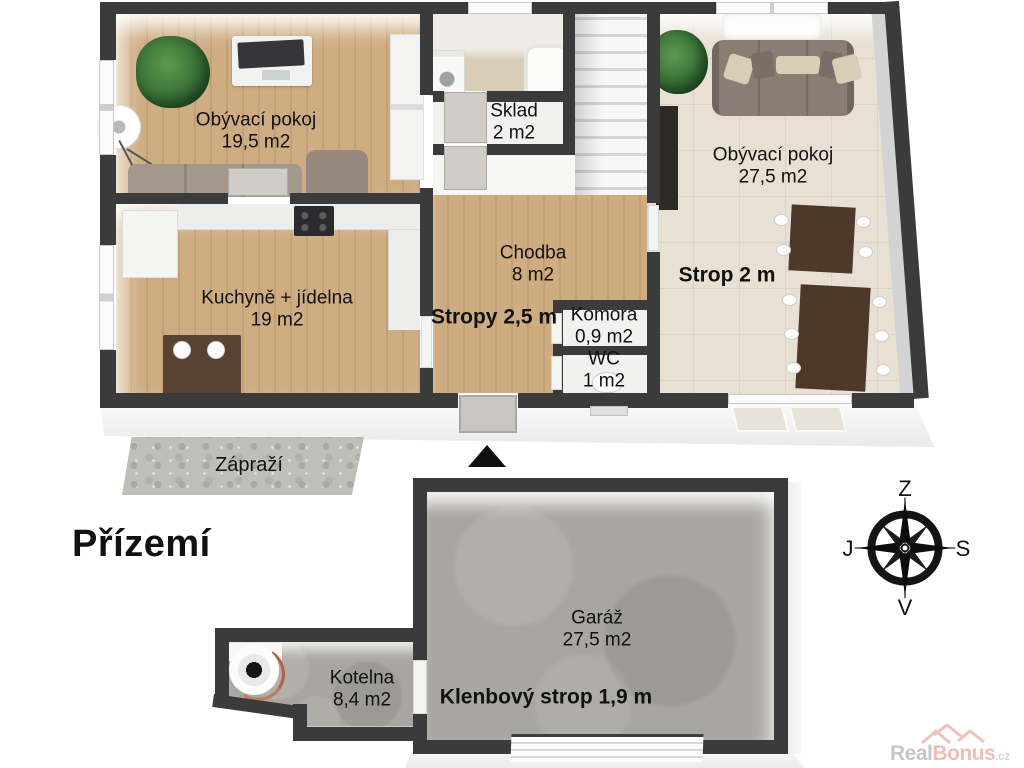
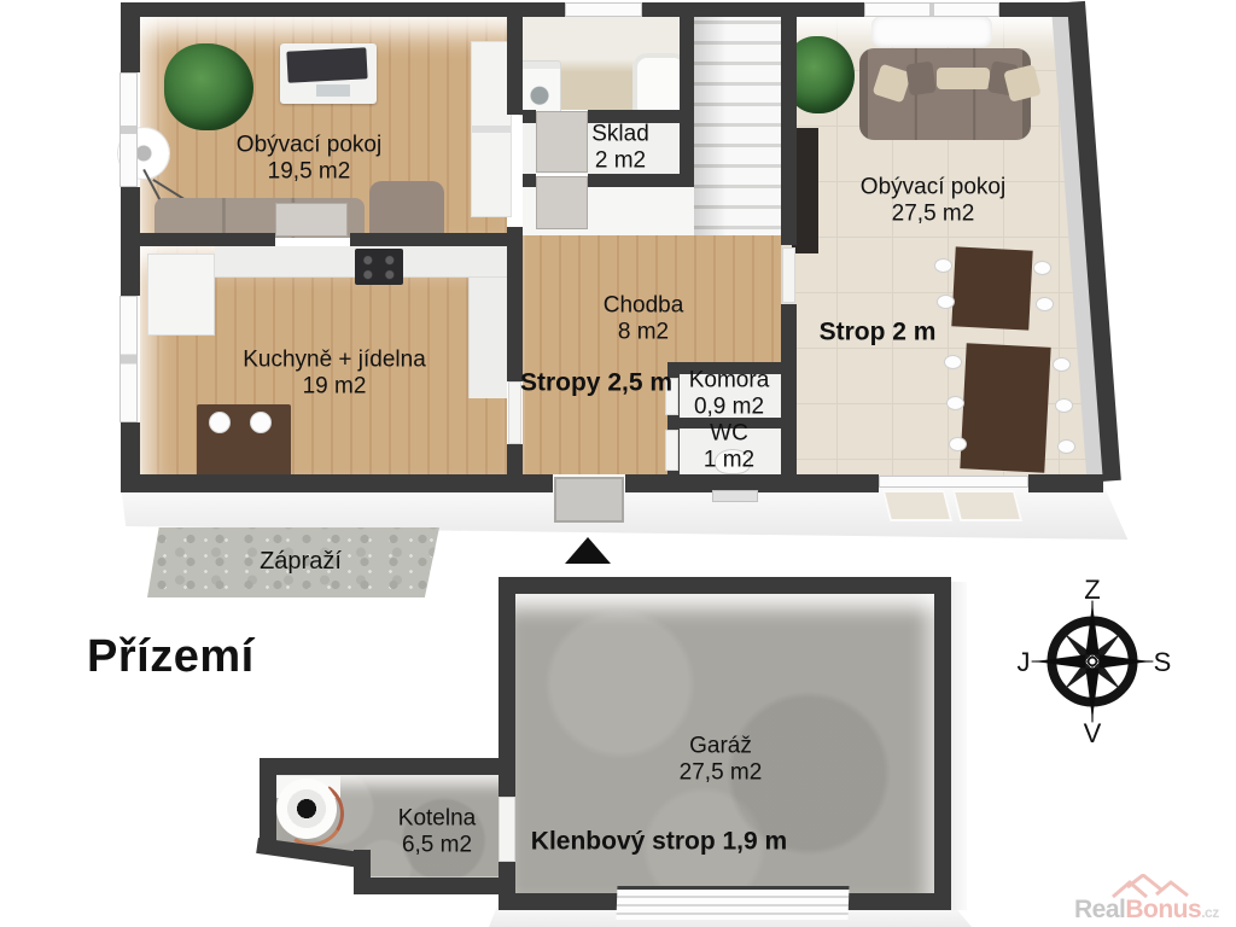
  Obývací pokoj
  19,5 m2
  Sklad
  2 m2
  Obývací pokoj
  27,5 m2
  Kuchyně + jídelna
  19 m2
  Chodba
  8 m2
  Stropy 2,5 m
  Komora
  0,9 m2
  WC
  1 m2
  Strop 2 m
  Zápraží
  Přízemí
  Garáž
  27,5 m2
  Klenbový strop 1,9 m
  Kotelna
- 8,4 m2
+ 6,5 m2
  Z
  J
  S
  V
  RealBonus.cz
